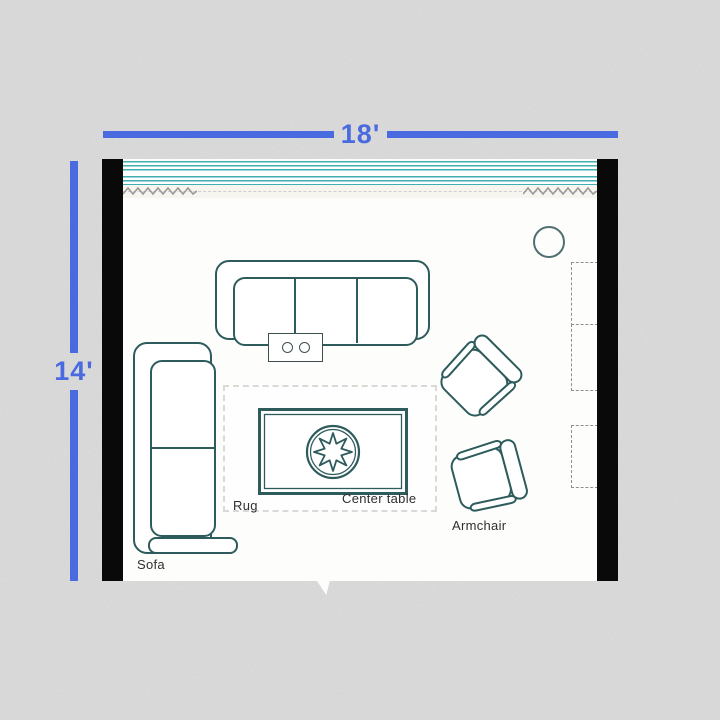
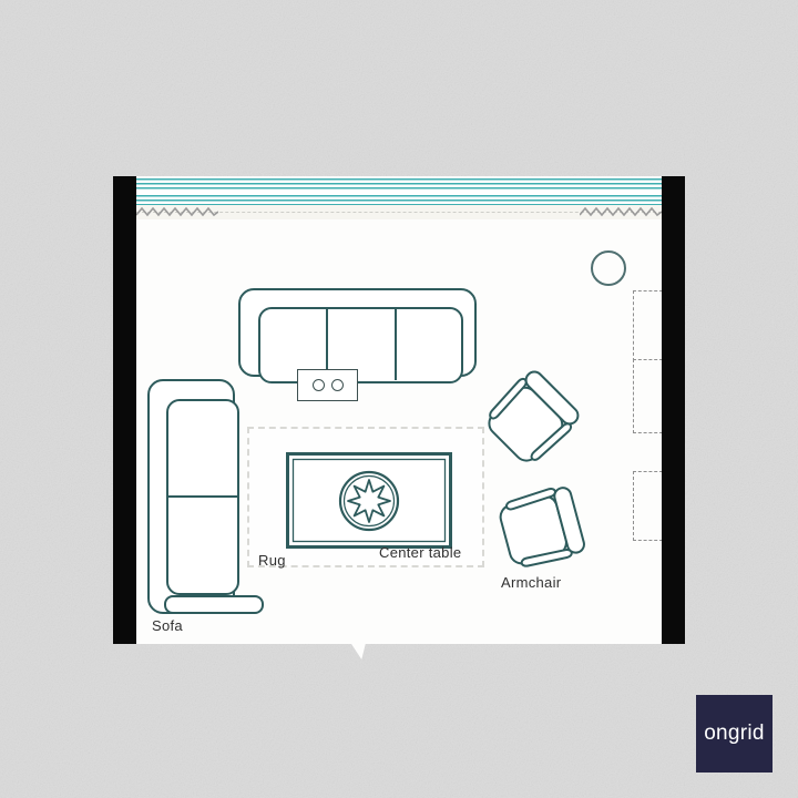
- 18'
- 14'
  Sofa
  Rug
  Center table
  Armchair
+ ongrid
